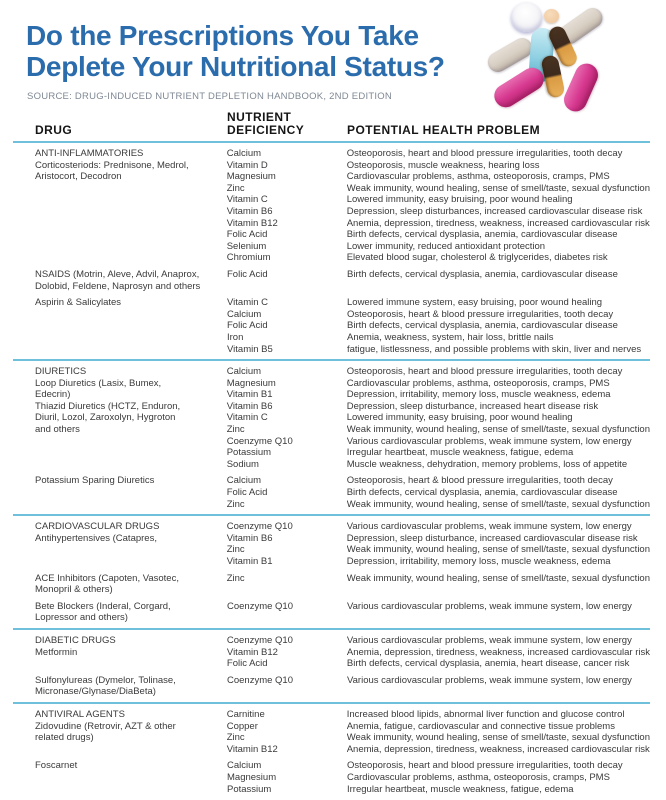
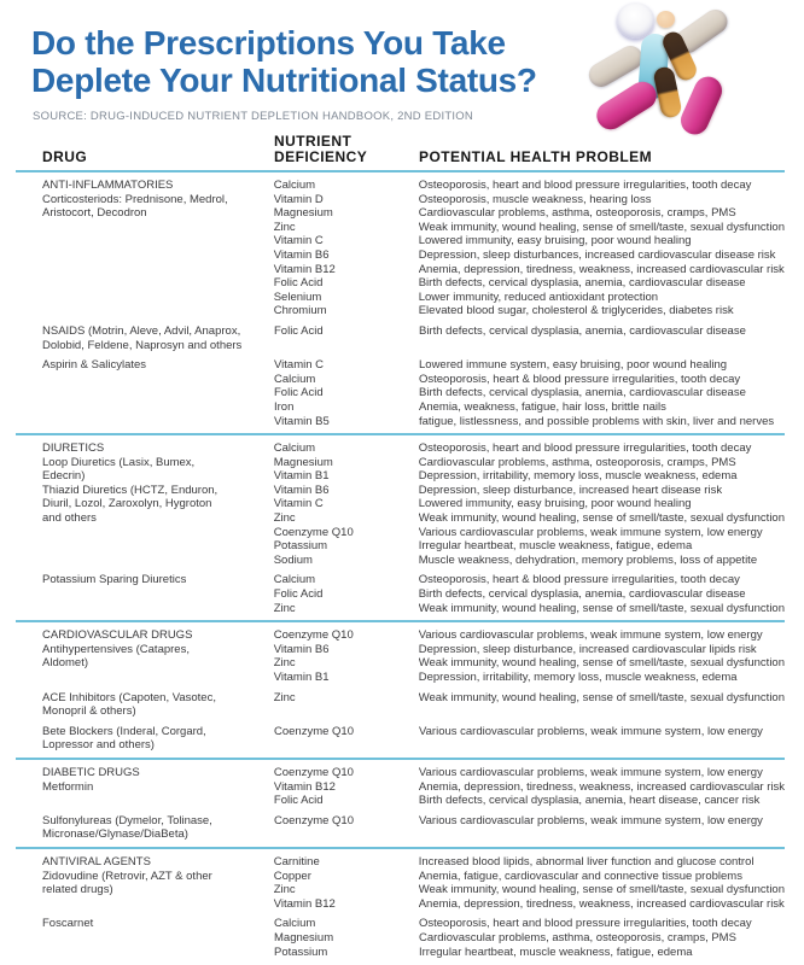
  Do the Prescriptions You Take
  Deplete Your Nutritional Status?
  SOURCE: DRUG-INDUCED NUTRIENT DEPLETION HANDBOOK, 2ND EDITION
  DRUG
  NUTRIENT
  DEFICIENCY
  POTENTIAL HEALTH PROBLEM
  ANTI-INFLAMMATORIES
  Corticosteriods: Prednisone, Medrol,
  Aristocort, Decodron
  Calcium
  Osteoporosis, heart and blood pressure irregularities, tooth decay
  Vitamin D
  Osteoporosis, muscle weakness, hearing loss
  Magnesium
  Cardiovascular problems, asthma, osteoporosis, cramps, PMS
  Zinc
  Weak immunity, wound healing, sense of smell/taste, sexual dysfunction
  Vitamin C
  Lowered immunity, easy bruising, poor wound healing
  Vitamin B6
  Depression, sleep disturbances, increased cardiovascular disease risk
  Vitamin B12
  Anemia, depression, tiredness, weakness, increased cardiovascular risk
  Folic Acid
  Birth defects, cervical dysplasia, anemia, cardiovascular disease
  Selenium
  Lower immunity, reduced antioxidant protection
  Chromium
  Elevated blood sugar, cholesterol & triglycerides, diabetes risk
  NSAIDS (Motrin, Aleve, Advil, Anaprox,
  Dolobid, Feldene, Naprosyn and others
  Folic Acid
  Birth defects, cervical dysplasia, anemia, cardiovascular disease
  Aspirin & Salicylates
  Vitamin C
  Lowered immune system, easy bruising, poor wound healing
  Calcium
  Osteoporosis, heart & blood pressure irregularities, tooth decay
  Folic Acid
  Birth defects, cervical dysplasia, anemia, cardiovascular disease
  Iron
- Anemia, weakness, system, hair loss, brittle nails
+ Anemia, weakness, fatigue, hair loss, brittle nails
  Vitamin B5
  fatigue, listlessness, and possible problems with skin, liver and nerves
  DIURETICS
  Loop Diuretics (Lasix, Bumex,
  Edecrin)
  Thiazid Diuretics (HCTZ, Enduron,
  Diuril, Lozol, Zaroxolyn, Hygroton
  and others
  Calcium
  Osteoporosis, heart and blood pressure irregularities, tooth decay
  Magnesium
  Cardiovascular problems, asthma, osteoporosis, cramps, PMS
  Vitamin B1
  Depression, irritability, memory loss, muscle weakness, edema
  Vitamin B6
  Depression, sleep disturbance, increased heart disease risk
  Vitamin C
  Lowered immunity, easy bruising, poor wound healing
  Zinc
  Weak immunity, wound healing, sense of smell/taste, sexual dysfunction
  Coenzyme Q10
  Various cardiovascular problems, weak immune system, low energy
  Potassium
  Irregular heartbeat, muscle weakness, fatigue, edema
  Sodium
  Muscle weakness, dehydration, memory problems, loss of appetite
  Potassium Sparing Diuretics
  Calcium
  Osteoporosis, heart & blood pressure irregularities, tooth decay
  Folic Acid
  Birth defects, cervical dysplasia, anemia, cardiovascular disease
  Zinc
  Weak immunity, wound healing, sense of smell/taste, sexual dysfunction
  CARDIOVASCULAR DRUGS
  Antihypertensives (Catapres,
+ Aldomet)
  Coenzyme Q10
  Various cardiovascular problems, weak immune system, low energy
  Vitamin B6
- Depression, sleep disturbance, increased cardiovascular disease risk
+ Depression, sleep disturbance, increased cardiovascular lipids risk
  Zinc
  Weak immunity, wound healing, sense of smell/taste, sexual dysfunction
  Vitamin B1
  Depression, irritability, memory loss, muscle weakness, edema
  ACE Inhibitors (Capoten, Vasotec,
  Monopril & others)
  Zinc
  Weak immunity, wound healing, sense of smell/taste, sexual dysfunction
  Bete Blockers (Inderal, Corgard,
  Lopressor and others)
  Coenzyme Q10
  Various cardiovascular problems, weak immune system, low energy
  DIABETIC DRUGS
  Metformin
  Coenzyme Q10
  Various cardiovascular problems, weak immune system, low energy
  Vitamin B12
  Anemia, depression, tiredness, weakness, increased cardiovascular risk
  Folic Acid
  Birth defects, cervical dysplasia, anemia, heart disease, cancer risk
  Sulfonylureas (Dymelor, Tolinase,
  Micronase/Glynase/DiaBeta)
  Coenzyme Q10
  Various cardiovascular problems, weak immune system, low energy
  ANTIVIRAL AGENTS
  Zidovudine (Retrovir, AZT & other
  related drugs)
  Carnitine
  Increased blood lipids, abnormal liver function and glucose control
  Copper
  Anemia, fatigue, cardiovascular and connective tissue problems
  Zinc
  Weak immunity, wound healing, sense of smell/taste, sexual dysfunction
  Vitamin B12
  Anemia, depression, tiredness, weakness, increased cardiovascular risk
  Foscarnet
  Calcium
  Osteoporosis, heart and blood pressure irregularities, tooth decay
  Magnesium
  Cardiovascular problems, asthma, osteoporosis, cramps, PMS
  Potassium
  Irregular heartbeat, muscle weakness, fatigue, edema
